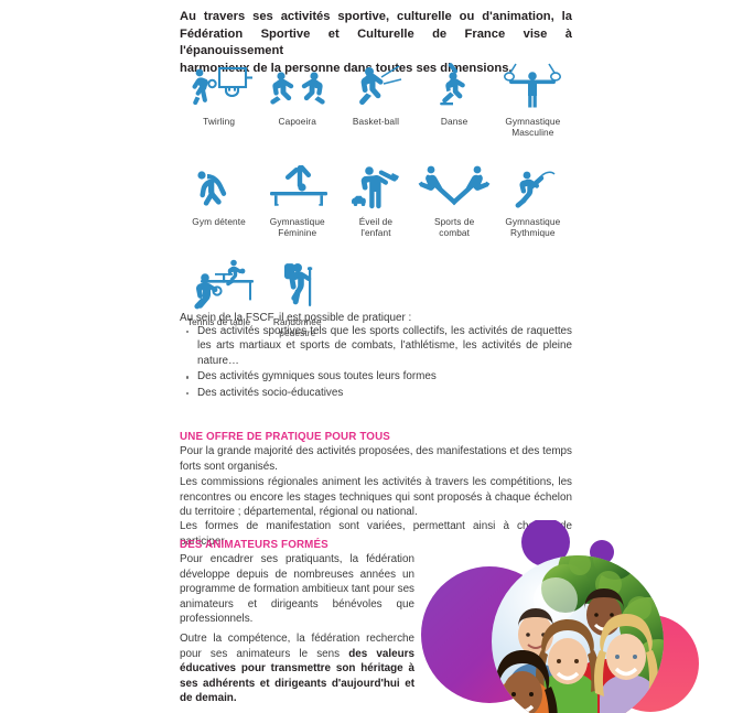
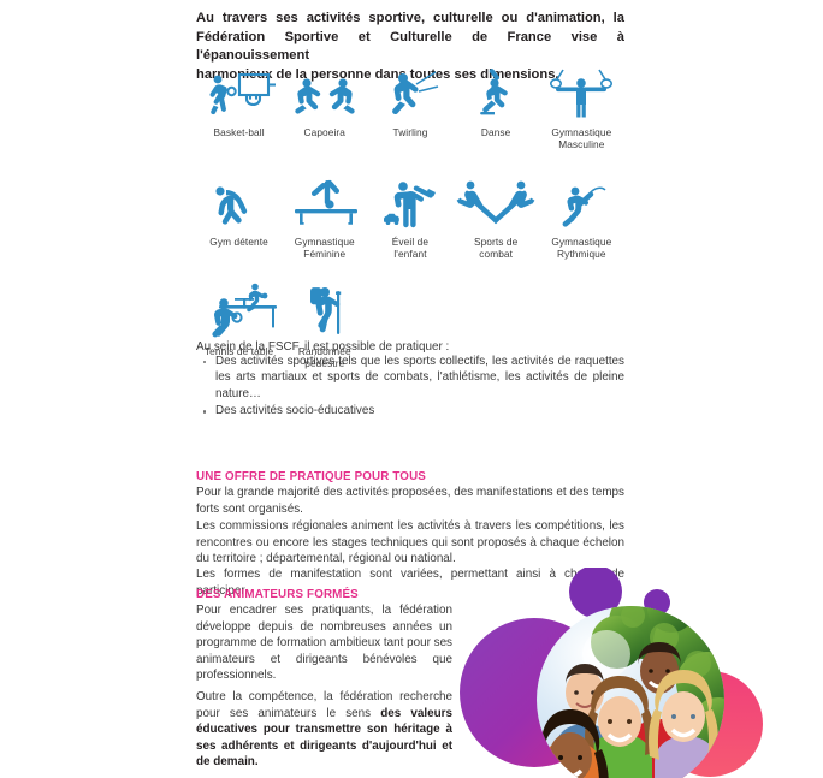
  Au travers ses activités sportive, culturelle ou d'animation, la
  Fédération Sportive et Culturelle de France vise à l'épanouissement
  harmo de la personne dan toues ses dimensions.
- Twirling
+ Basket-ball
  Capoeira
- Basket-ball
+ Twirling
  Danse
  Gymnastique
  Masculine
  Gym détente
  Gymnastique
  Féminine
  Éveil de
  l'enfant
  Sports de
  combat
  Gymnastique
  Rythmique
  Tennis de table
  Randonnée
  Au sein de la FSCF, il est possible de pratiquer :
  Des activités sportives tels que les sports collectifs, les activités de raquettes les arts martiaux et sports de combats, l'athlétisme, les activités de pleine nature…
- Des activités gymniques sous toutes leurs formes
  Des activités socio-éducatives
  UNE OFFRE DE PRATIQUE POUR TOUS
  Pour la grande majorité des activités proposées, des manifestations et des temps forts sont organisés.
  Les commissions régionales animent les activités à travers les compétitions, les rencontres ou encore les stages techniques qui sont proposés à chaque échelon du territoire ; départemental, régional ou national.
  Les formes de manifestation sont variées, permettant ainsi à che participer.
  DES ANIMATEURS FORMÉS
  Pour encadrer ses pratiquants, la fédération développe depuis de nombreuses années un programme de formation ambitieux tant pour ses animateurs et dirigeants bénévoles que professionnels.
  Outre la compétence, la fédération recherche pour ses animateurs le sens des valeurs éducatives pour transmettre son héritage à ses adhérents et dirigeants d'aujourd'hui et de demain.
